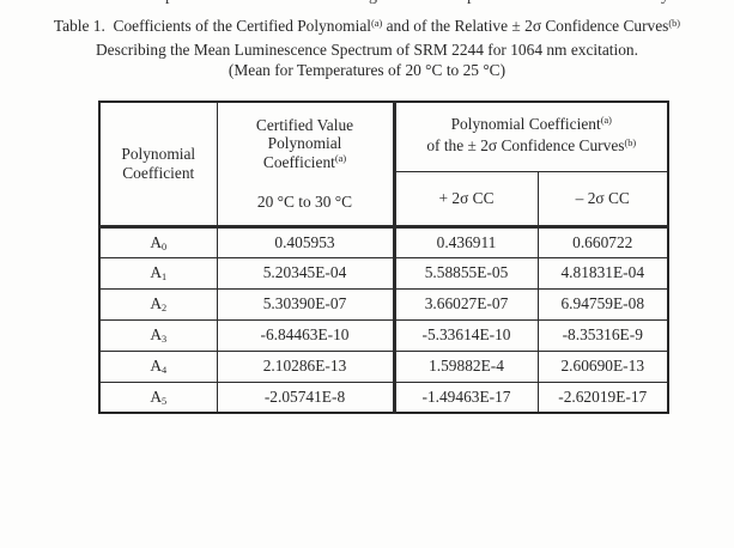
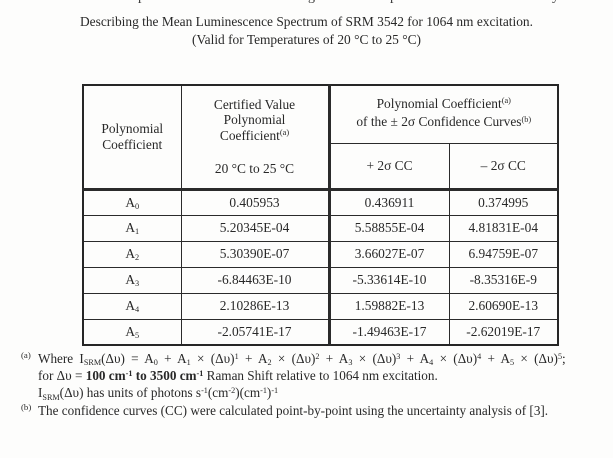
- Table 1. Coefficients of the Certified Polynomial(a) and of the Relative ± 2σ Confidence Curves(b)
- Describing the Mean Luminescence Spectrum of SRM 2244 for 1064 nm excitation.
+ Describing the Mean Luminescence Spectrum of SRM 3542 for 1064 nm excitation.
- (Mean for Temperatures of 20 °C to 25 °C)
+ (Valid for Temperatures of 20 °C to 25 °C)
- Polynomial Coefficient	Certified Value Polynomial Coefficient(a) 20 °C to 30 °C	Polynomial Coefficient(a) of the ± 2σ Confidence Curves(b)
+ Polynomial Coefficient	Certified Value Polynomial Coefficient(a) 20 °C to 25 °C	Polynomial Coefficient(a) of the ± 2σ Confidence Curves(b)
  + 2σ CC	– 2σ CC
- A0	0.405953	0.436911	0.660722
+ A0	0.405953	0.436911	0.374995
- A1	5.20345E-04	5.58855E-05	4.81831E-04
+ A1	5.20345E-04	5.58855E-04	4.81831E-04
- A2	5.30390E-07	3.66027E-07	6.94759E-08
+ A2	5.30390E-07	3.66027E-07	6.94759E-07
  A3	-6.84463E-10	-5.33614E-10	-8.35316E-9
- A4	2.10286E-13	1.59882E-4	2.60690E-13
+ A4	2.10286E-13	1.59882E-13	2.60690E-13
- A5	-2.05741E-8	-1.49463E-17	-2.62019E-17
+ A5	-2.05741E-17	-1.49463E-17	-2.62019E-17
+ (a)
+ Where ISRM(Δυ) = A0 + A1 × (Δυ)1 + A2 × (Δυ)2 + A3 × (Δυ)3 + A4 × (Δυ)4 + A5 × (Δυ)5;
+ for Δυ = 100 cm-1 to 3500 cm-1 Raman Shift relative to 1064 nm excitation.
+ ISRM(Δυ) has units of photons s-1(cm-2)(cm-1)-1
+ (b)
+ The confidence curves (CC) were calculated point-by-point using the uncertainty analysis of [3].
